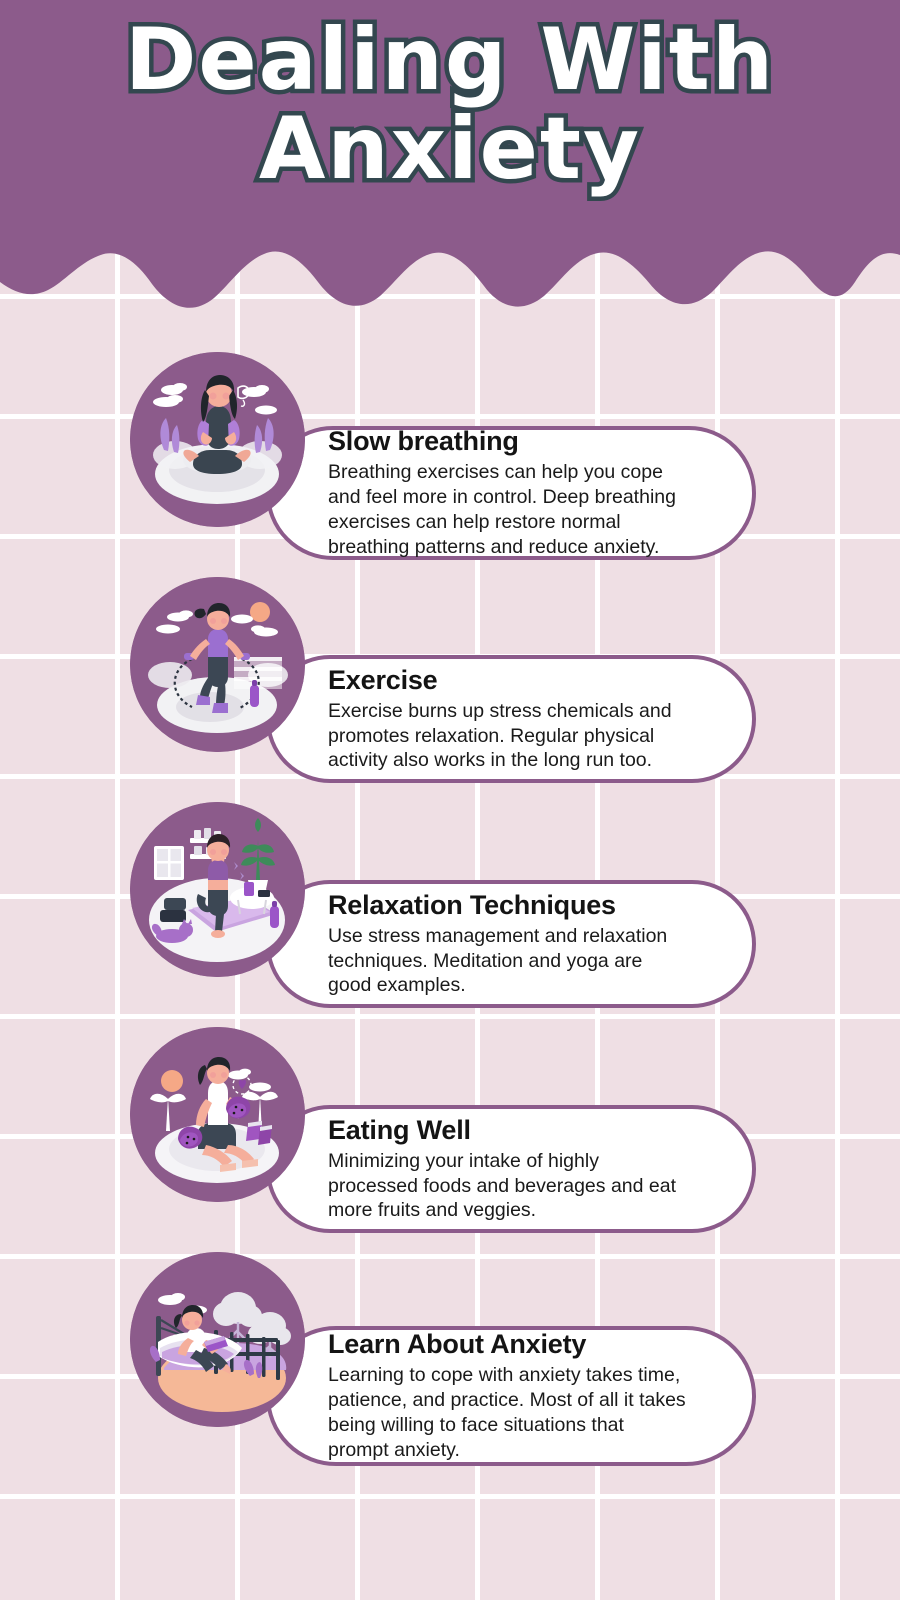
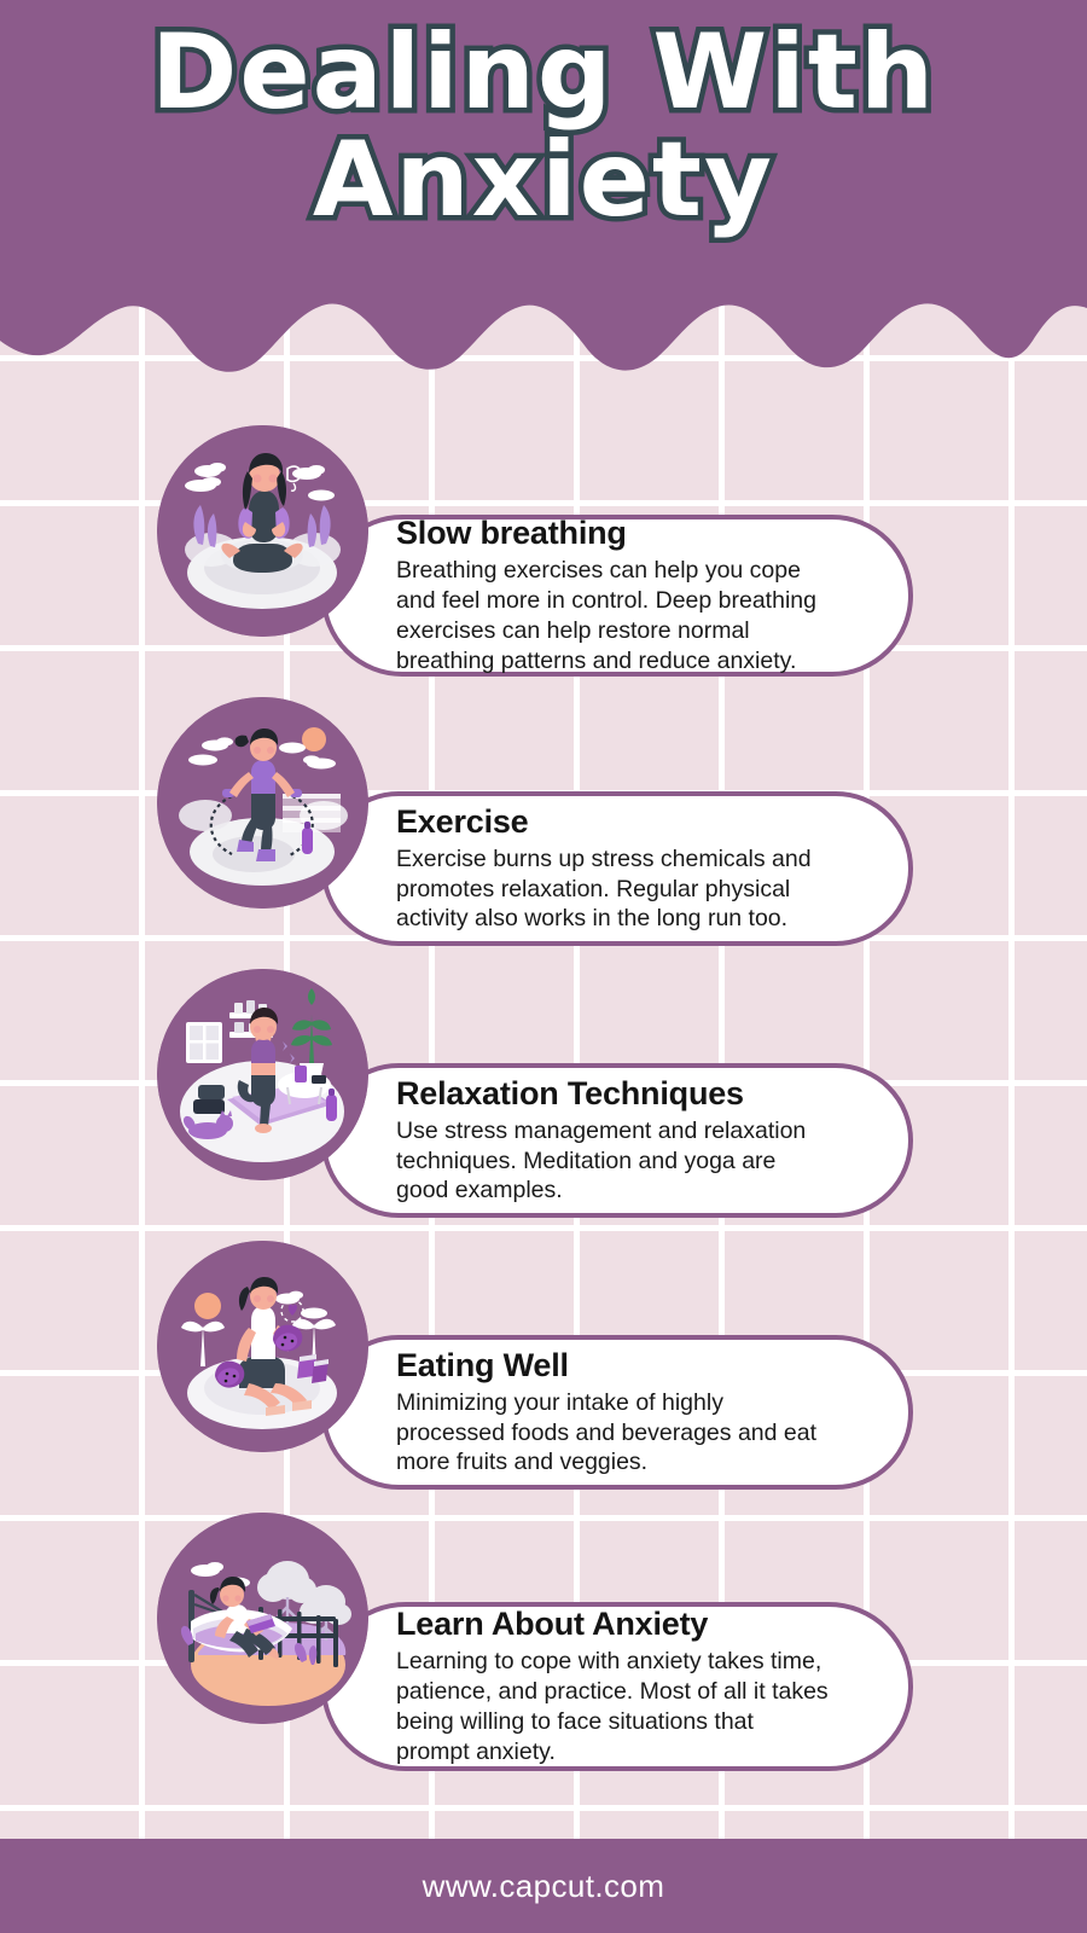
  Dealing With
  Anxiety
  Slow breathing
  Breathing exercises can help you cope
  and feel more in control. Deep breathing
  exercises can help restore normal
  breathing patterns and reduce anxiety.
  Exercise
  Exercise burns up stress chemicals and
  promotes relaxation. Regular physical
  activity also works in the long run too.
  Relaxation Techniques
  Use stress management and relaxation
  techniques. Meditation and yoga are
  good examples.
  Eating Well
  Minimizing your intake of highly
  processed foods and beverages and eat
  more fruits and veggies.
  Learn About Anxiety
  Learning to cope with anxiety takes time,
  patience, and practice. Most of all it takes
  being willing to face situations that
  prompt anxiety.
+ www.capcut.com
